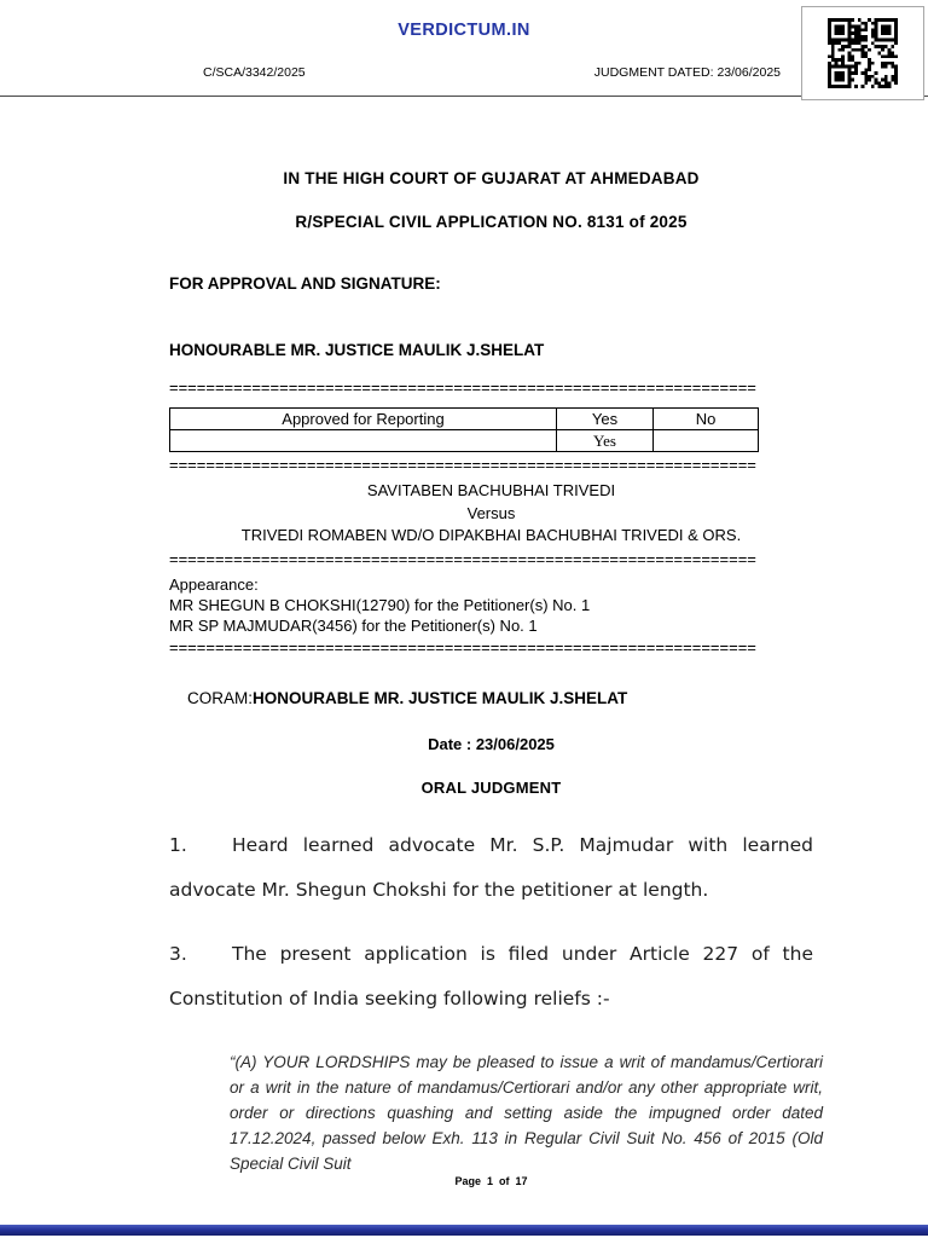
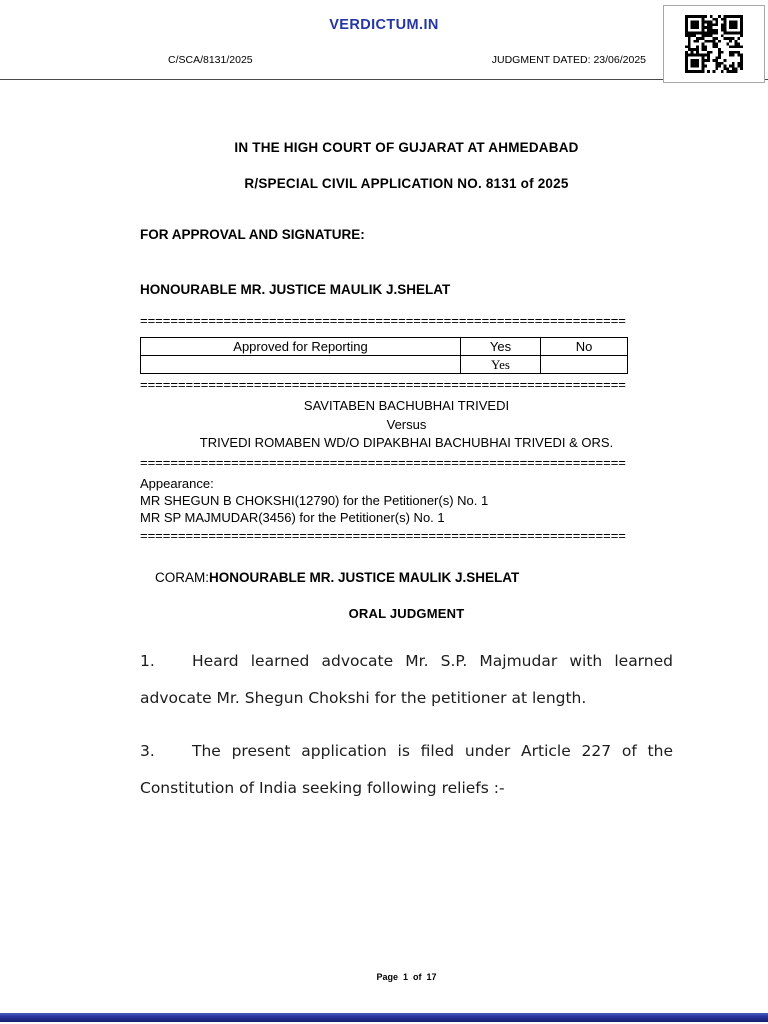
  VERDICTUM.IN
- C/SCA/3342/2025
+ C/SCA/8131/2025
  JUDGMENT DATED: 23/06/2025
  IN THE HIGH COURT OF GUJARAT AT AHMEDABAD
  R/SPECIAL CIVIL APPLICATION NO. 8131 of 2025
  FOR APPROVAL AND SIGNATURE:
  HONOURABLE MR. JUSTICE MAULIK J.SHELAT
  ================================================================
  Approved for Reporting	Yes	No
  	Yes
  ================================================================
  SAVITABEN BACHUBHAI TRIVEDI
  Versus
  TRIVEDI ROMABEN WD/O DIPAKBHAI BACHUBHAI TRIVEDI & ORS.
  ================================================================
  Appearance:
  MR SHEGUN B CHOKSHI(12790) for the Petitioner(s) No. 1
  MR SP MAJMUDAR(3456) for the Petitioner(s) No. 1
  ================================================================
  CORAM:HONOURABLE MR. JUSTICE MAULIK J.SHELAT
- Date : 23/06/2025
  ORAL JUDGMENT
  1. Heard learned advocate Mr. S.P. Majmudar with learned advocate Mr. Shegun Chokshi for the petitioner at length.
  3. The present application is filed under Article 227 of the Constitution of India seeking following reliefs :-
- “(A) YOUR LORDSHIPS may be pleased to issue a writ of mandamus/Certiorari or a writ in the nature of mandamus/Certiorari and/or any other appropriate writ, order or directions quashing and setting aside the impugned order dated 17.12.2024, passed below Exh. 113 in Regular Civil Suit No. 456 of 2015 (Old Special Civil Suit
  Page 1 of 17
